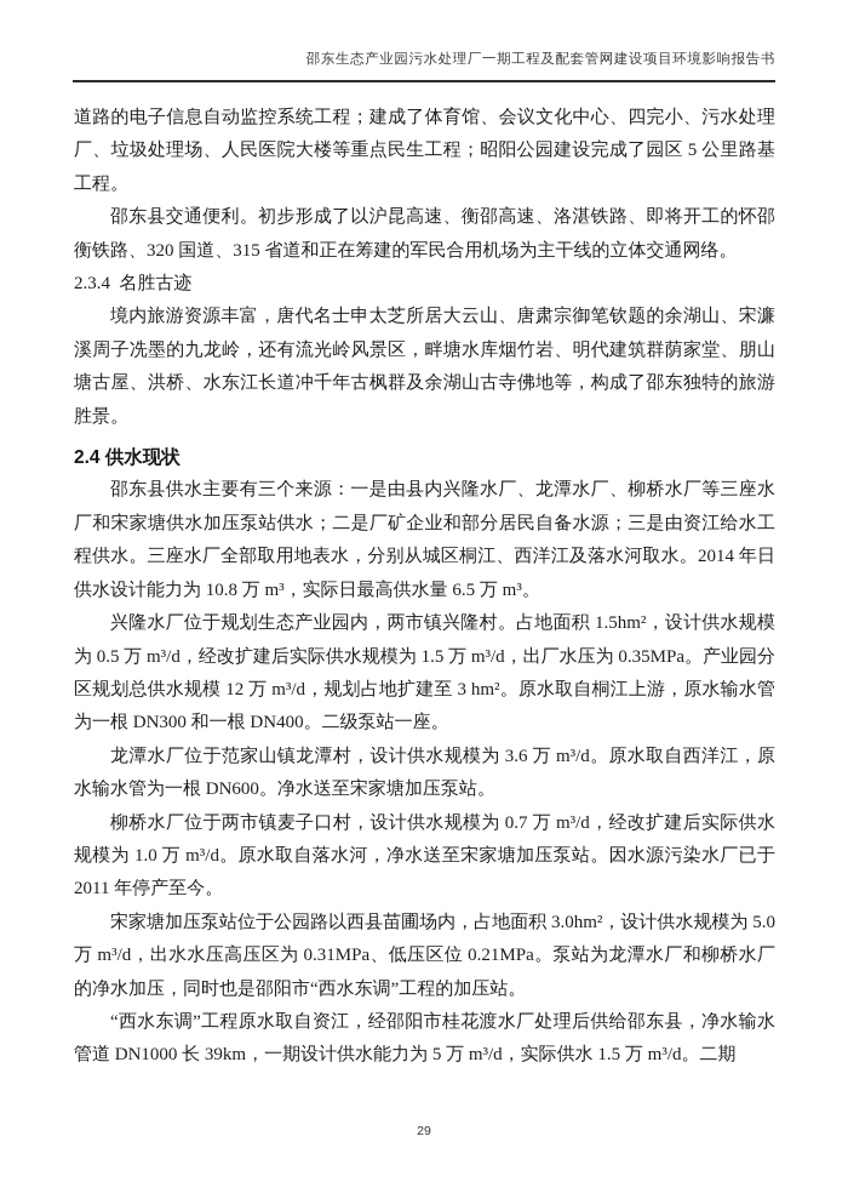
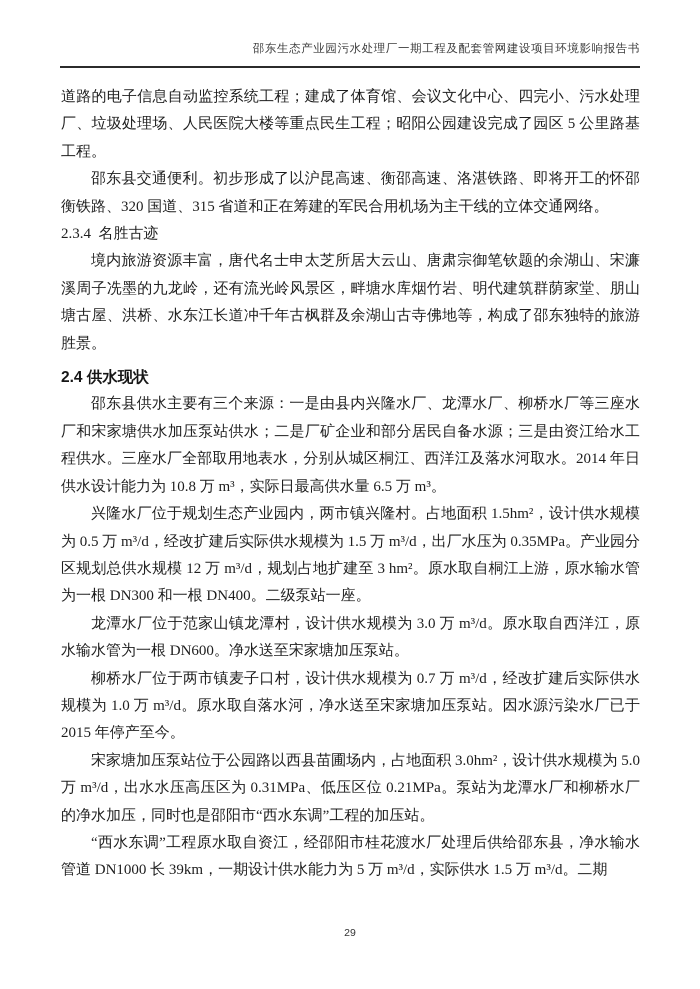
  邵东生态产业园污水处理厂一期工程及配套管网建设项目环境影响报告书
  道路的电子信息自动监控系统工程；建成了体育馆、会议文化中心、四完小、污水处理厂、垃圾处理场、人民医院大楼等重点民生工程；昭阳公园建设完成了园区 5 公里路基工程。
  邵东县交通便利。初步形成了以沪昆高速、衡邵高速、洛湛铁路、即将开工的怀邵衡铁路、320 国道、315 省道和正在筹建的军民合用机场为主干线的立体交通网络。
  2.3.4 名胜古迹
  境内旅游资源丰富，唐代名士申太芝所居大云山、唐肃宗御笔钦题的余湖山、宋濂溪周子冼墨的九龙岭，还有流光岭风景区，畔塘水库烟竹岩、明代建筑群荫家堂、朋山塘古屋、洪桥、水东江长道冲千年古枫群及余湖山古寺佛地等，构成了邵东独特的旅游胜景。
  2.4 供水现状
  邵东县供水主要有三个来源：一是由县内兴隆水厂、龙潭水厂、柳桥水厂等三座水厂和宋家塘供水加压泵站供水；二是厂矿企业和部分居民自备水源；三是由资江给水工程供水。三座水厂全部取用地表水，分别从城区桐江、西洋江及落水河取水。2014 年日供水设计能力为 10.8 万 m³，实际日最高供水量 6.5 万 m³。
  兴隆水厂位于规划生态产业园内，两市镇兴隆村。占地面积 1.5hm²，设计供水规模为 0.5 万 m³/d，经改扩建后实际供水规模为 1.5 万 m³/d，出厂水压为 0.35MPa。产业园分区规划总供水规模 12 万 m³/d，规划占地扩建至 3 hm²。原水取自桐江上游，原水输水管为一根 DN300 和一根 DN400。二级泵站一座。
- 龙潭水厂位于范家山镇龙潭村，设计供水规模为 3.6 万 m³/d。原水取自西洋江，原水输水管为一根 DN600。净水送至宋家塘加压泵站。
+ 龙潭水厂位于范家山镇龙潭村，设计供水规模为 3.0 万 m³/d。原水取自西洋江，原水输水管为一根 DN600。净水送至宋家塘加压泵站。
- 柳桥水厂位于两市镇麦子口村，设计供水规模为 0.7 万 m³/d，经改扩建后实际供水规模为 1.0 万 m³/d。原水取自落水河，净水送至宋家塘加压泵站。因水源污染水厂已于 2011 年停产至今。
+ 柳桥水厂位于两市镇麦子口村，设计供水规模为 0.7 万 m³/d，经改扩建后实际供水规模为 1.0 万 m³/d。原水取自落水河，净水送至宋家塘加压泵站。因水源污染水厂已于 2015 年停产至今。
  宋家塘加压泵站位于公园路以西县苗圃场内，占地面积 3.0hm²，设计供水规模为 5.0 万 m³/d，出水水压高压区为 0.31MPa、低压区位 0.21MPa。泵站为龙潭水厂和柳桥水厂的净水加压，同时也是邵阳市“西水东调”工程的加压站。
  “西水东调”工程原水取自资江，经邵阳市桂花渡水厂处理后供给邵东县，净水输水管道 DN1000 长 39km，一期设计供水能力为 5 万 m³/d，实际供水 1.5 万 m³/d。二期
  29
